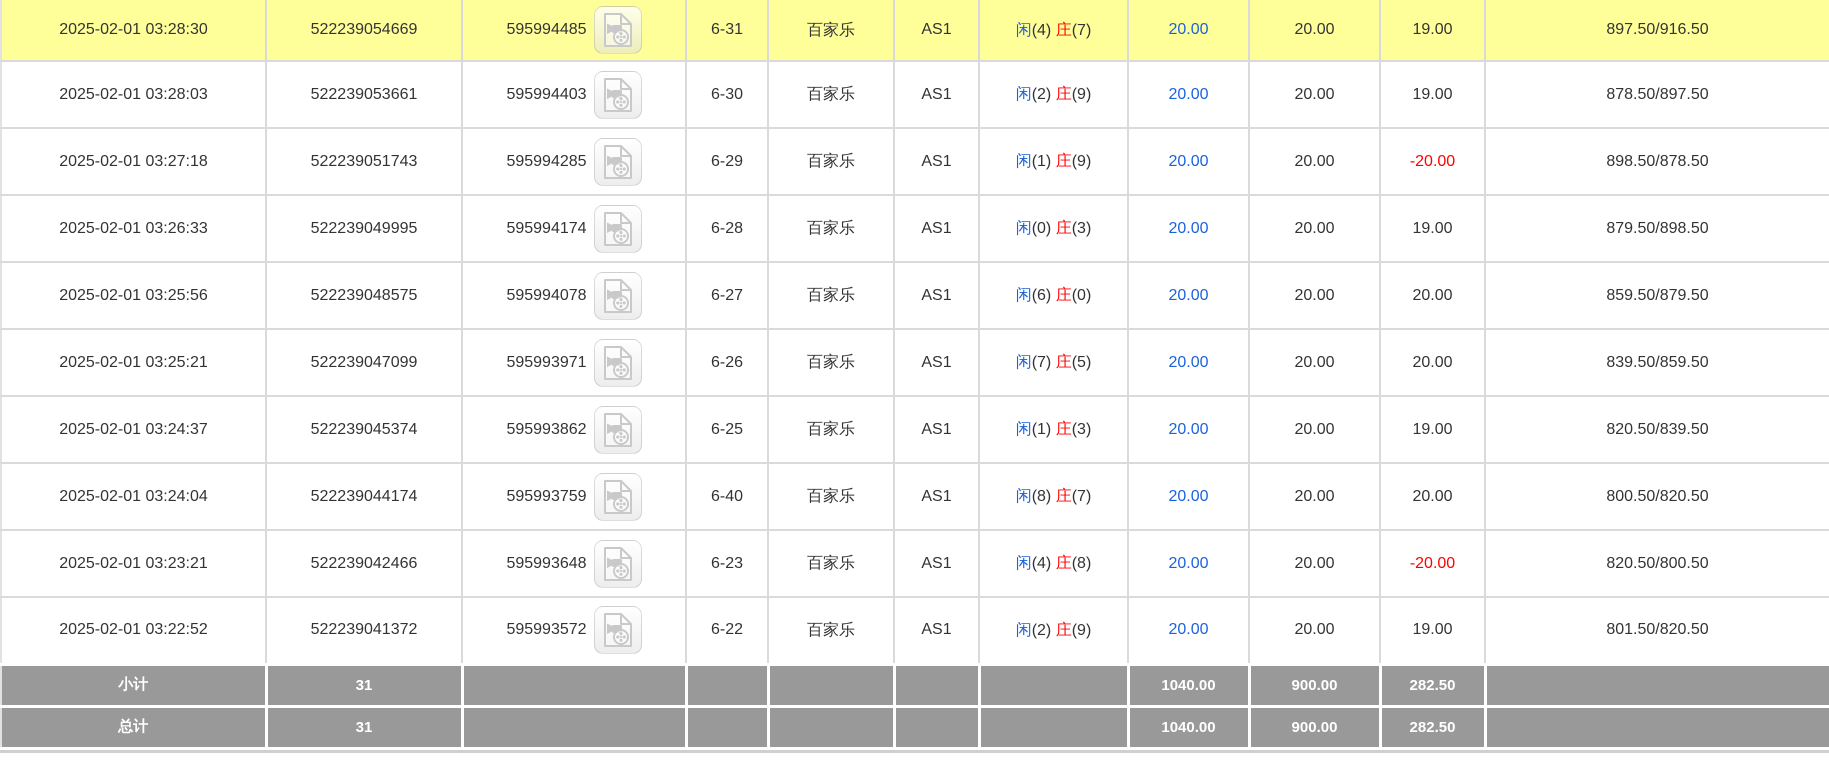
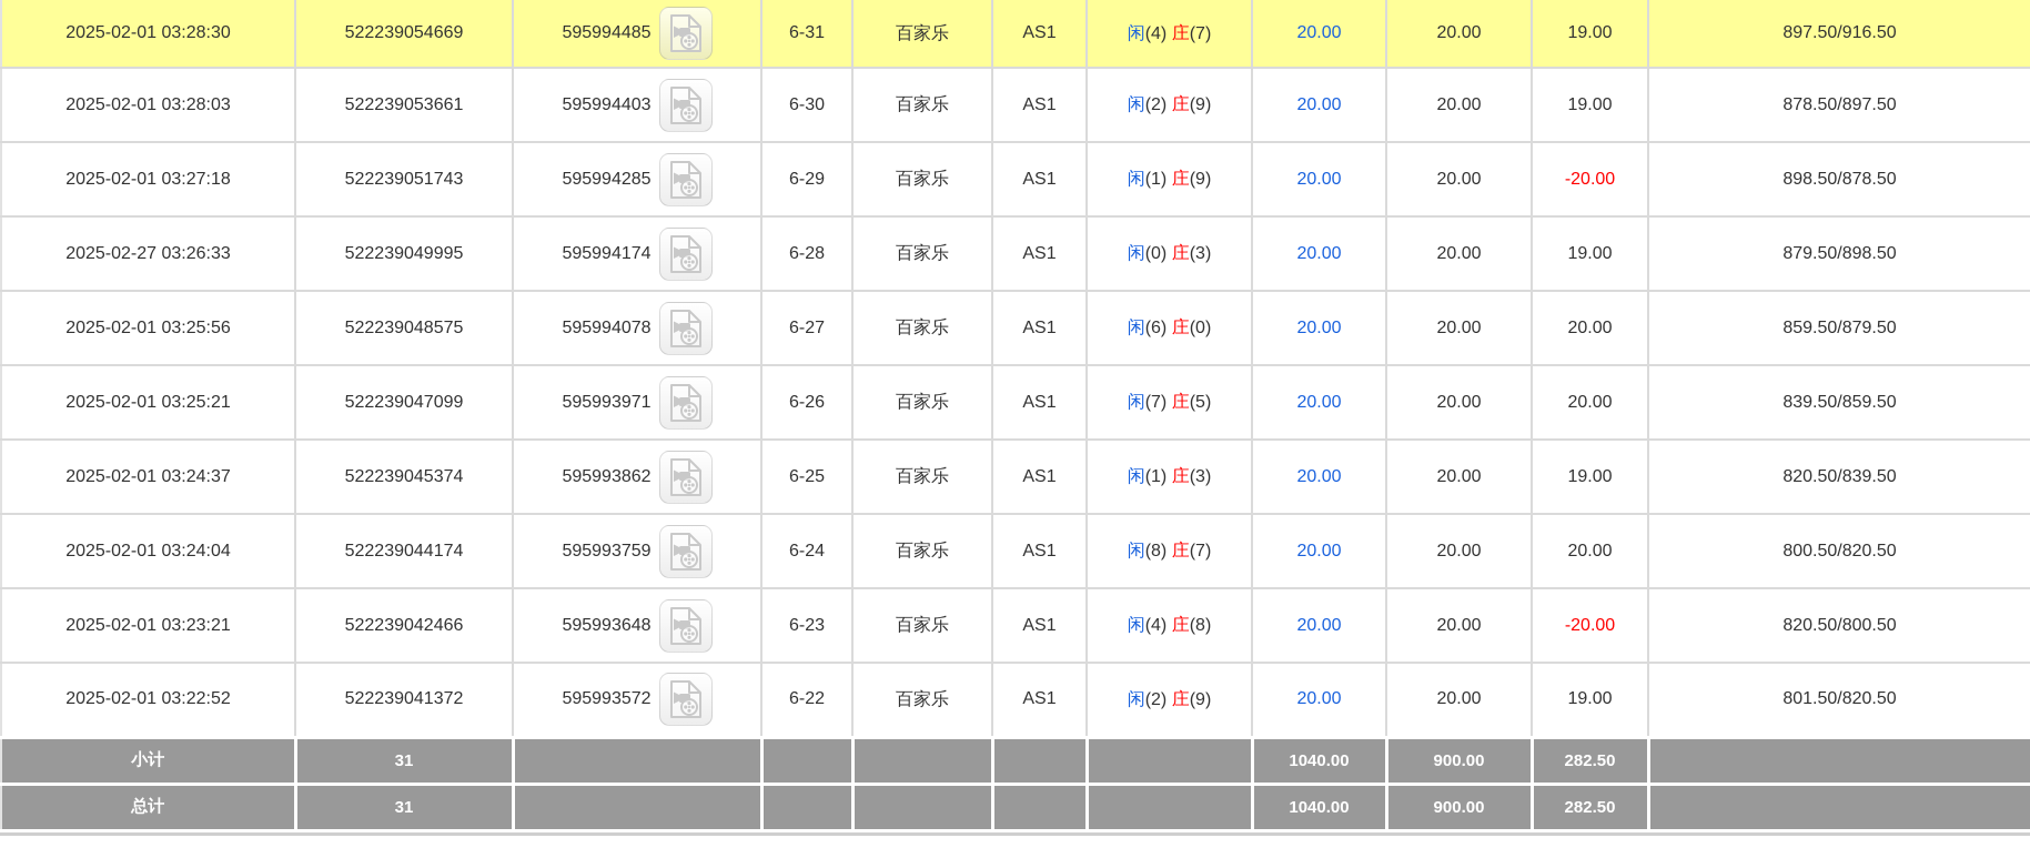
  2025-02-01 03:28:30	522239054669	595994485	6-31	百家乐	AS1	闲(4) 庄(7)	20.00	20.00	19.00	897.50/916.50
  2025-02-01 03:28:03	522239053661	595994403	6-30	百家乐	AS1	闲(2) 庄(9)	20.00	20.00	19.00	878.50/897.50
  2025-02-01 03:27:18	522239051743	595994285	6-29	百家乐	AS1	闲(1) 庄(9)	20.00	20.00	-20.00	898.50/878.50
- 2025-02-01 03:26:33	522239049995	595994174	6-28	百家乐	AS1	闲(0) 庄(3)	20.00	20.00	19.00	879.50/898.50
+ 2025-02-27 03:26:33	522239049995	595994174	6-28	百家乐	AS1	闲(0) 庄(3)	20.00	20.00	19.00	879.50/898.50
  2025-02-01 03:25:56	522239048575	595994078	6-27	百家乐	AS1	闲(6) 庄(0)	20.00	20.00	20.00	859.50/879.50
  2025-02-01 03:25:21	522239047099	595993971	6-26	百家乐	AS1	闲(7) 庄(5)	20.00	20.00	20.00	839.50/859.50
  2025-02-01 03:24:37	522239045374	595993862	6-25	百家乐	AS1	闲(1) 庄(3)	20.00	20.00	19.00	820.50/839.50
- 2025-02-01 03:24:04	522239044174	595993759	6-40	百家乐	AS1	闲(8) 庄(7)	20.00	20.00	20.00	800.50/820.50
+ 2025-02-01 03:24:04	522239044174	595993759	6-24	百家乐	AS1	闲(8) 庄(7)	20.00	20.00	20.00	800.50/820.50
  2025-02-01 03:23:21	522239042466	595993648	6-23	百家乐	AS1	闲(4) 庄(8)	20.00	20.00	-20.00	820.50/800.50
  2025-02-01 03:22:52	522239041372	595993572	6-22	百家乐	AS1	闲(2) 庄(9)	20.00	20.00	19.00	801.50/820.50
  小计	31						1040.00	900.00	282.50
  总计	31						1040.00	900.00	282.50
